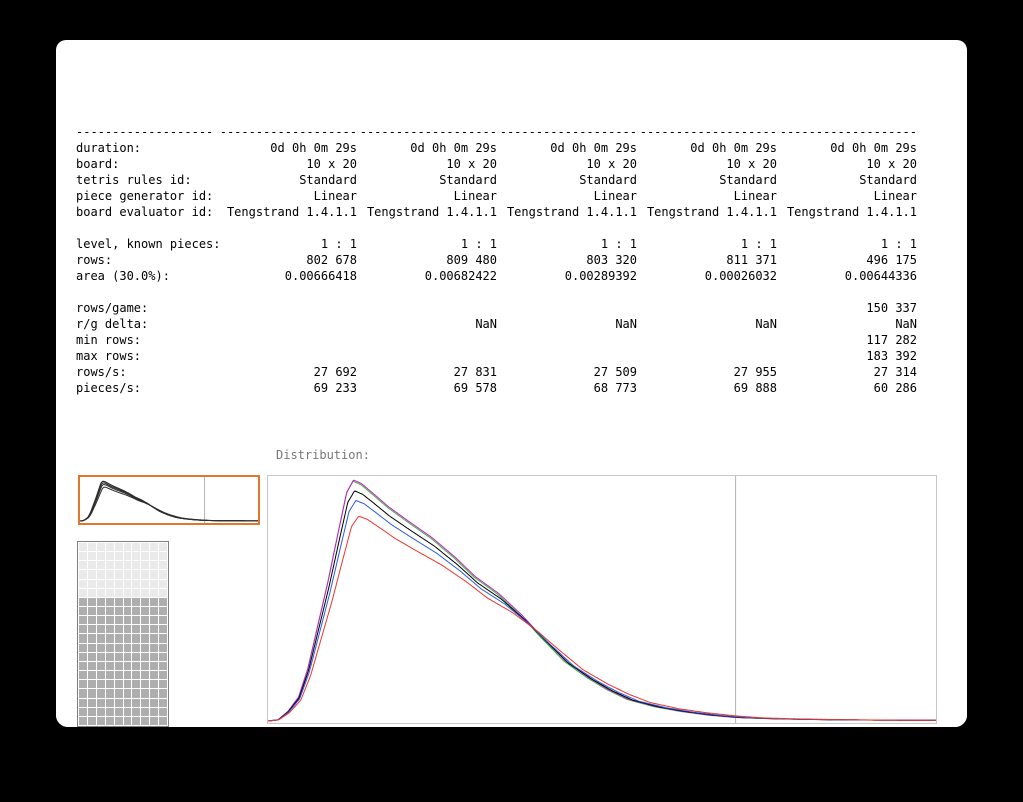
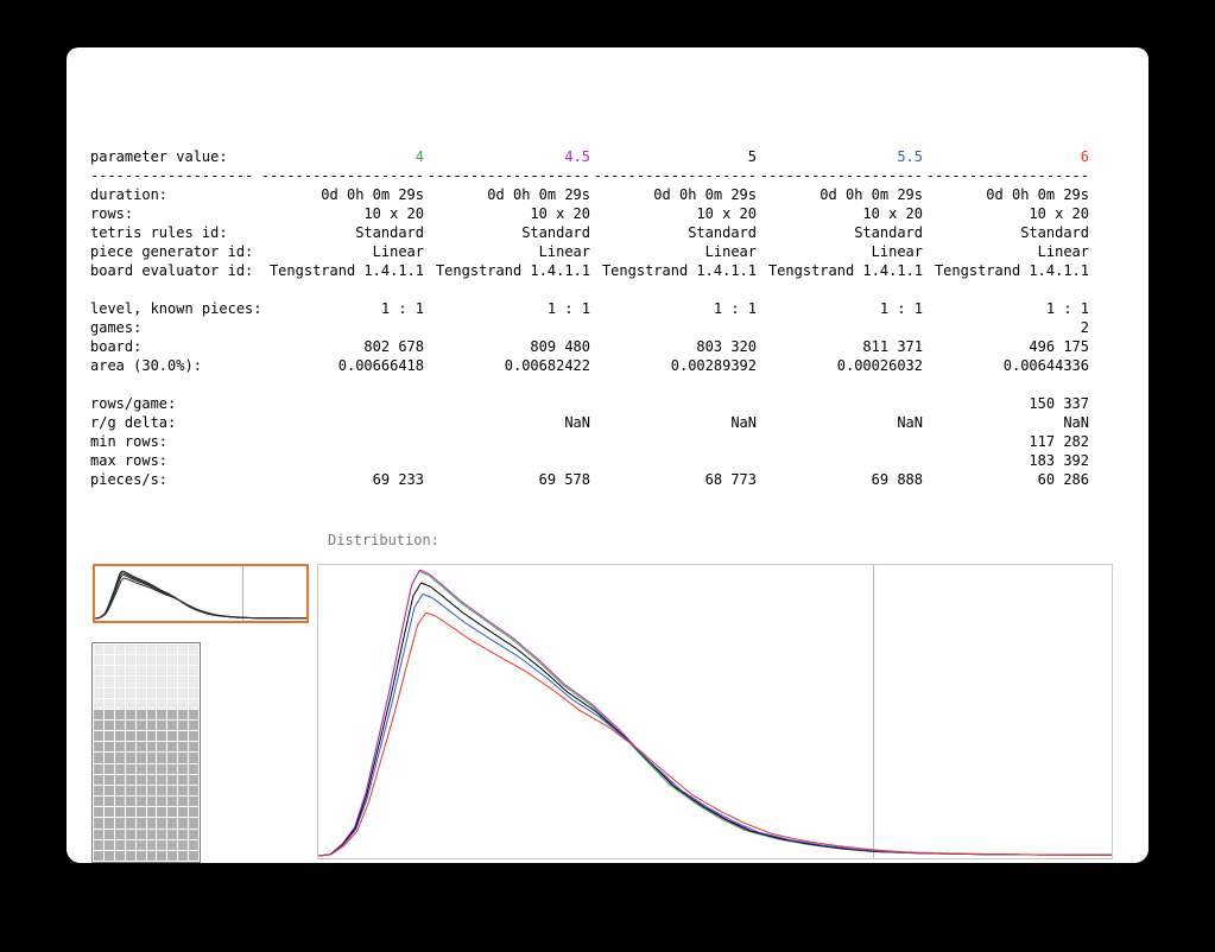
+ parameter value:
+ 4
+ 4.5
+ 5
+ 5.5
+ 6
  -------------------
  -------------------
  -------------------
  -------------------
  -------------------
  -------------------
  duration:
  0d 0h 0m 29s
  0d 0h 0m 29s
  0d 0h 0m 29s
  0d 0h 0m 29s
  0d 0h 0m 29s
- board:
+ rows:
  10 x 20
  10 x 20
  10 x 20
  10 x 20
  10 x 20
  tetris rules id:
  Standard
  Standard
  Standard
  Standard
  Standard
  piece generator id:
  Linear
  Linear
  Linear
  Linear
  Linear
  board evaluator id:
  Tengstrand 1.4.1.1
  Tengstrand 1.4.1.1
  Tengstrand 1.4.1.1
  Tengstrand 1.4.1.1
  Tengstrand 1.4.1.1
  level, known pieces:
  1 : 1
  1 : 1
  1 : 1
  1 : 1
  1 : 1
+ games:
+ 2
- rows:
+ board:
  802 678
  809 480
  803 320
  811 371
  496 175
  area (30.0%):
  0.00666418
  0.00682422
  0.00289392
  0.00026032
  0.00644336
  rows/game:
  150 337
  r/g delta:
  NaN
  NaN
  NaN
  NaN
  min rows:
  117 282
  max rows:
  183 392
- rows/s:
- 27 692
- 27 831
- 27 509
- 27 955
- 27 314
  pieces/s:
  69 233
  69 578
  68 773
  69 888
  60 286
  Distribution:
